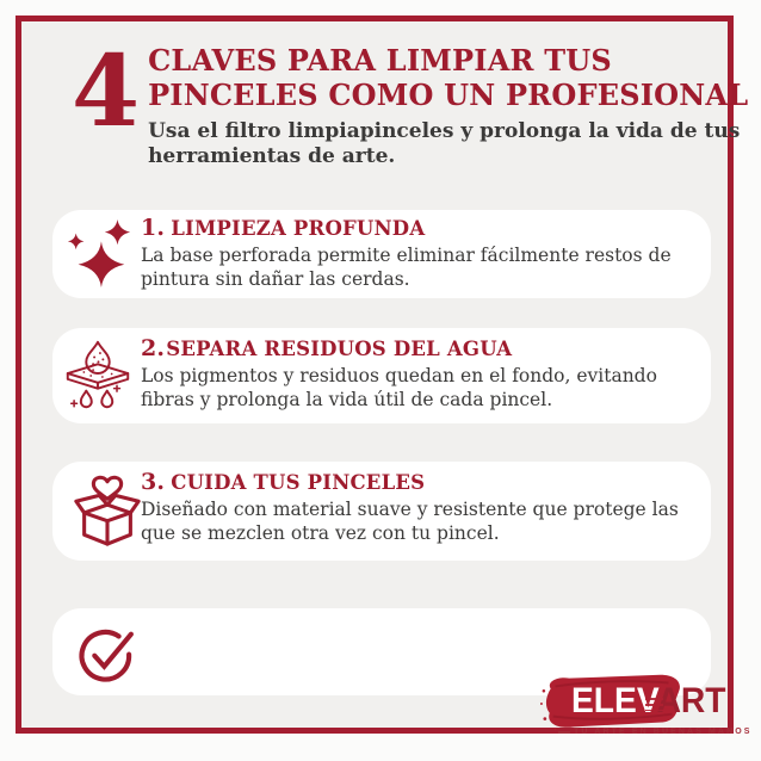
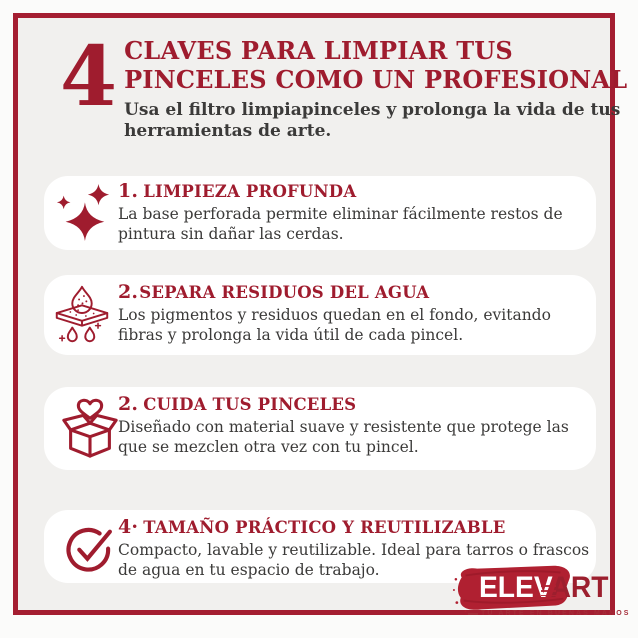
  4
  CLAVES PARA LIMPIAR TUS
  PINCELES COMO UN PROFESIONAL
  Usa el filtro limpiapinceles y prolonga la vida de tus
  herramientas de arte.
  1. LIMPIEZA PROFUNDA
  La base perforada permite eliminar fácilmente restos de
  pintura sin dañar las cerdas.
  2.SEPARA RESIDUOS DEL AGUA
  Los pigmentos y residuos quedan en el fondo, evitando
  fibras y prolonga la vida útil de cada pincel.
- 3. CUIDA TUS PINCELES
+ 2. CUIDA TUS PINCELES
  Diseñado con material suave y resistente que protege las
  que se mezclen otra vez con tu pincel.
+ 4· TAMAÑO PRÁCTICO Y REUTILIZABLE
+ Compacto, lavable y reutilizable. Ideal para tarros o frascos
+ de agua en tu espacio de trabajo.
  ELE ART
